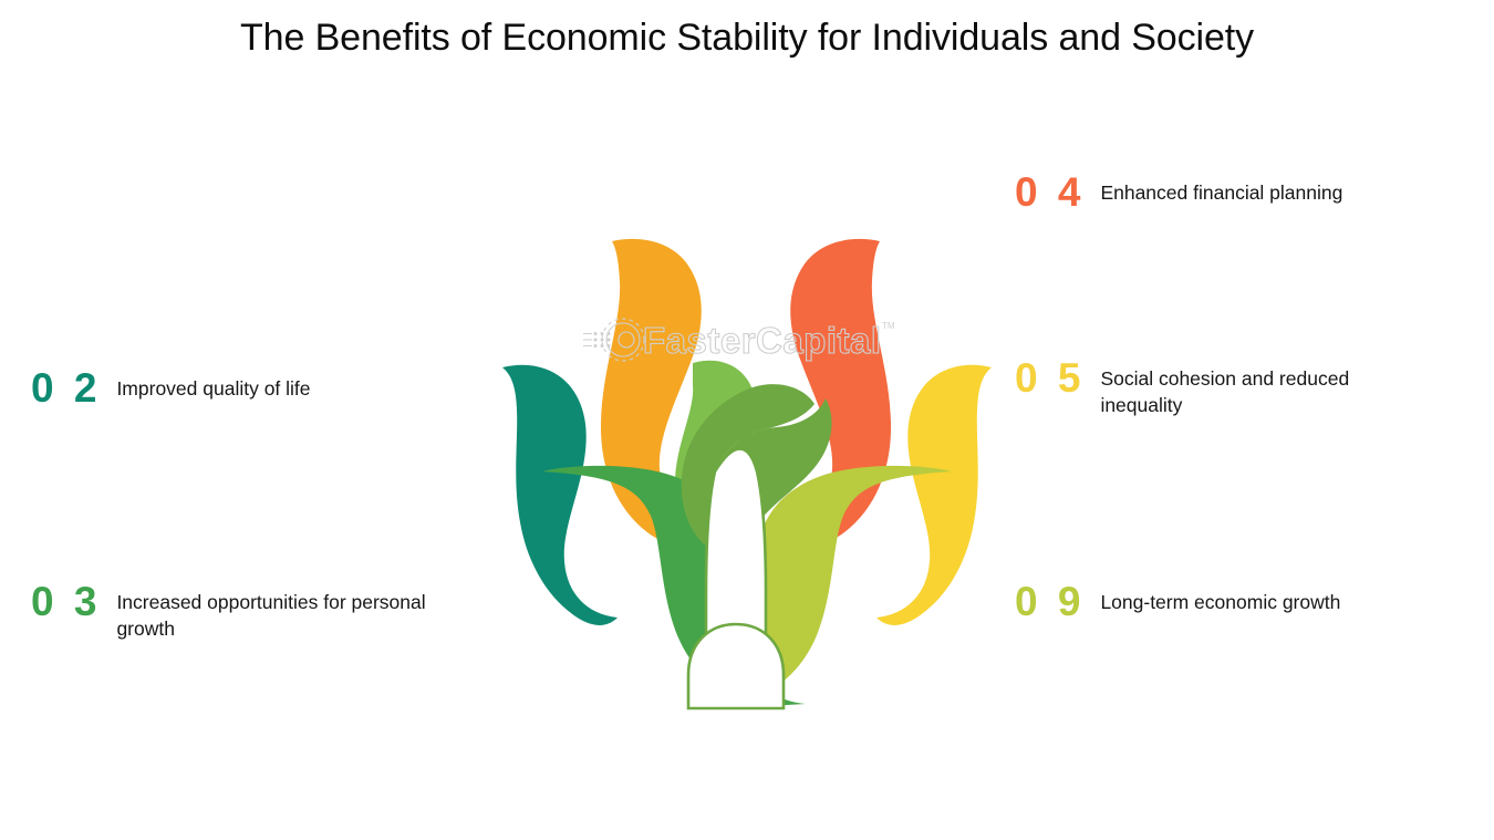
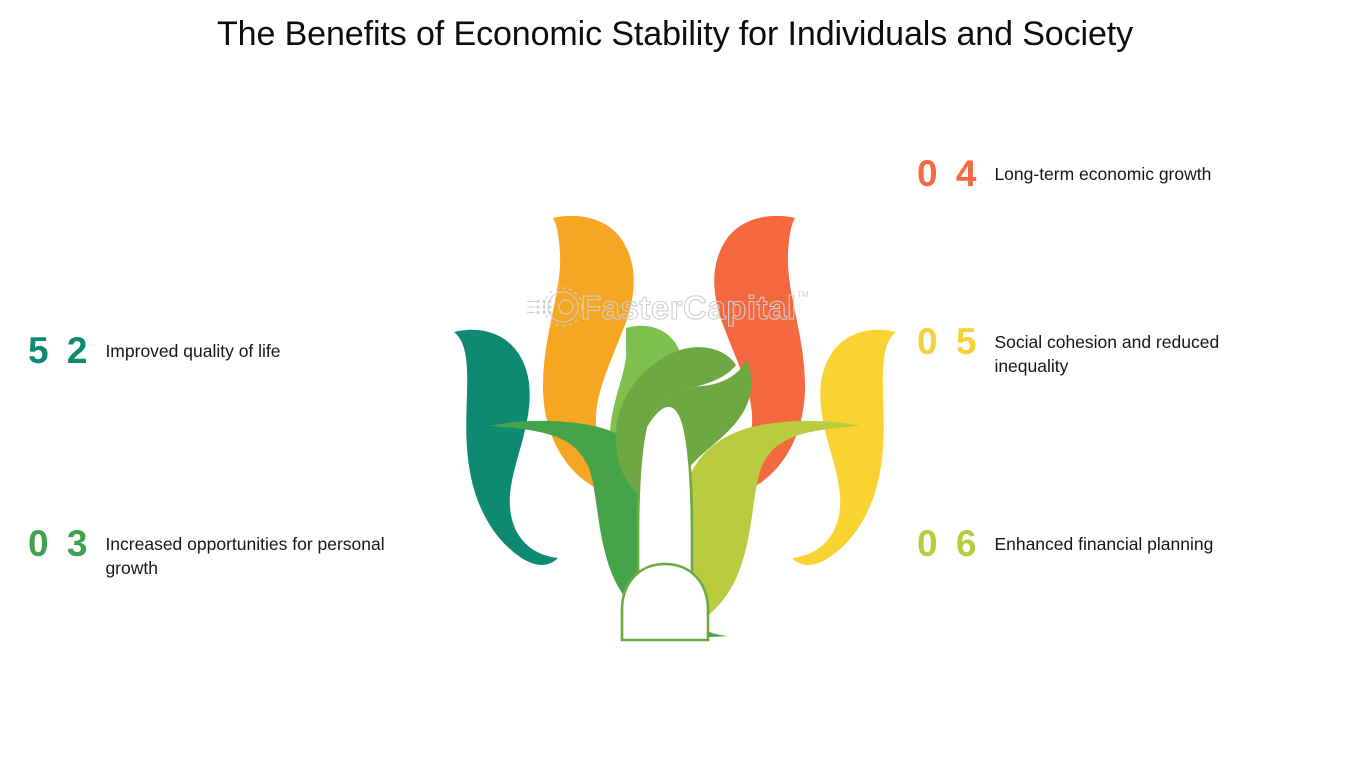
  The Benefits of Economic Stability for Individuals and Society
  FasterCapital
  TM
- 0 2
+ 5 2
  Improved quality of life
  0 3
  Increased opportunities for personal growth
  0 4
- Enhanced financial planning
+ Long-term economic growth
  0 5
  Social cohesion and reduced inequality
- 0 9
+ 0 6
- Long-term economic growth
+ Enhanced financial planning
